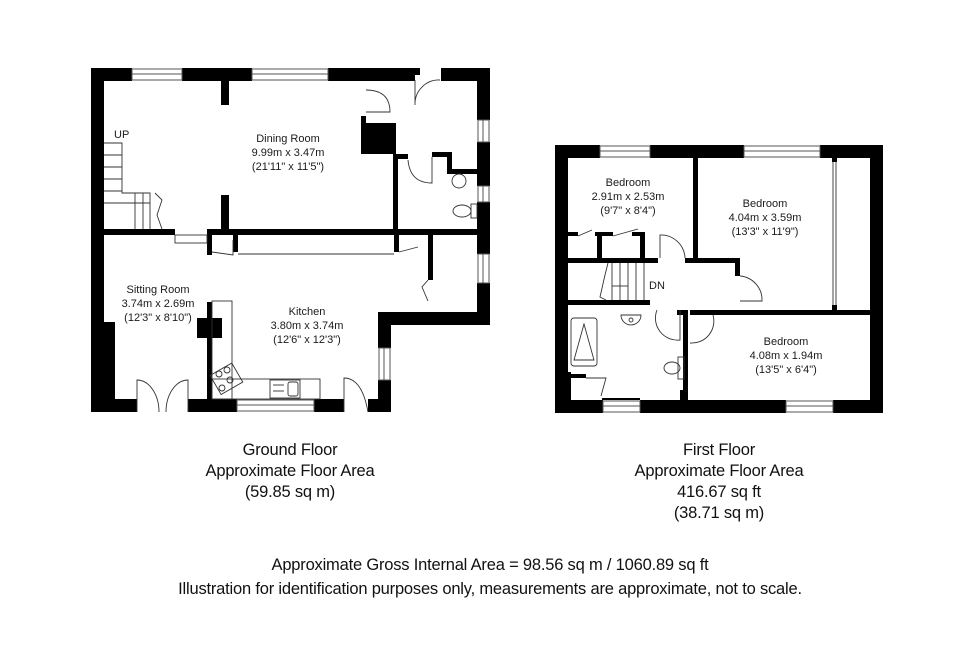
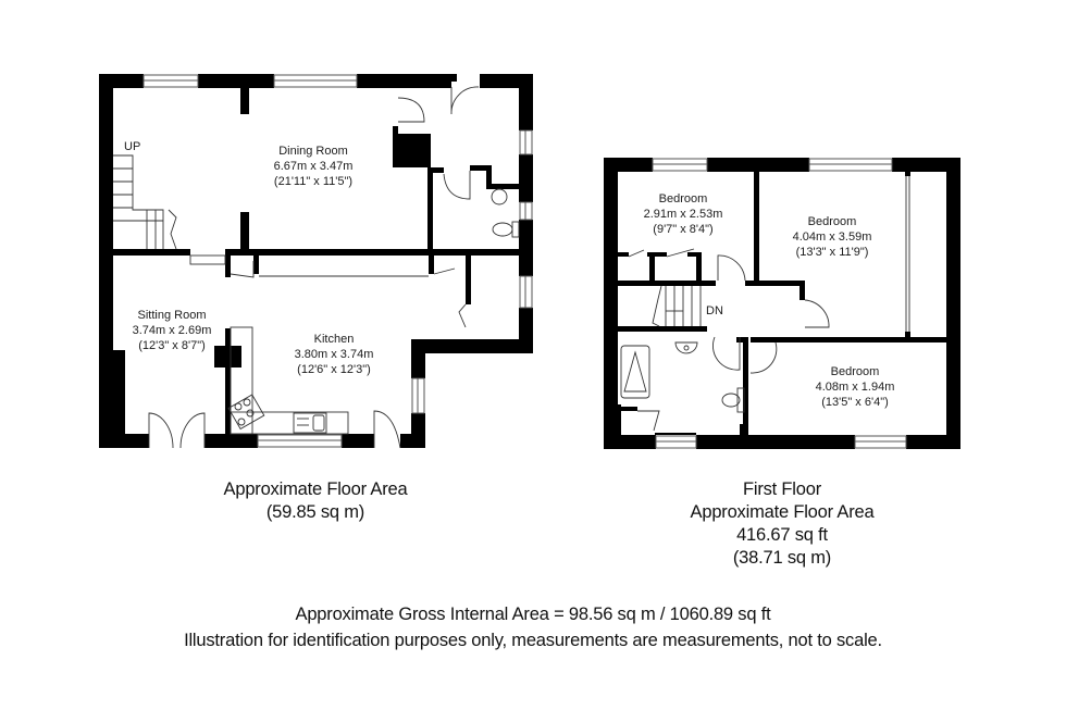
  Dining Room
- 9.99m x 3.47m
+ 6.67m x 3.47m
  (21'11" x 11'5")
  Sitting Room
  3.74m x 2.69m
- (12'3" x 8'10")
+ (12'3" x 8'7")
  Kitchen
  3.80m x 3.74m
  (12'6" x 12'3")
  UP
  Bedroom
  2.91m x 2.53m
  (9'7" x 8'4")
  Bedroom
  4.04m x 3.59m
  (13'3" x 11'9")
  Bedroom
  4.08m x 1.94m
  (13'5" x 6'4")
  DN
- Ground Floor
  Approximate Floor Area
  (59.85 sq m)
  First Floor
  Approximate Floor Area
  416.67 sq ft
  (38.71 sq m)
  Approximate Gross Internal Area = 98.56 sq m / 1060.89 sq ft
- Illustration for identification purposes only, measurements are approximate, not to scale.
+ Illustration for identification purposes only, measurements are measurements, not to scale.
